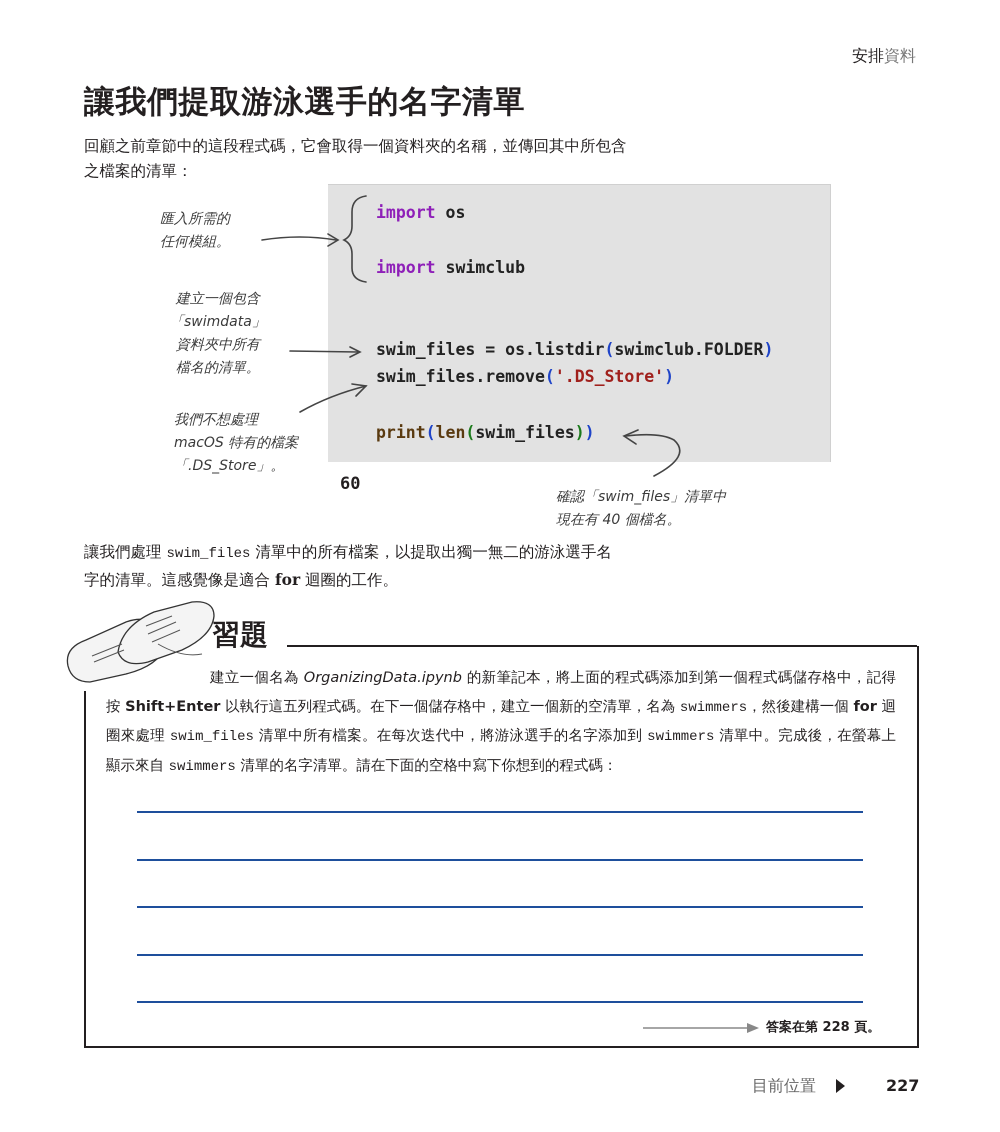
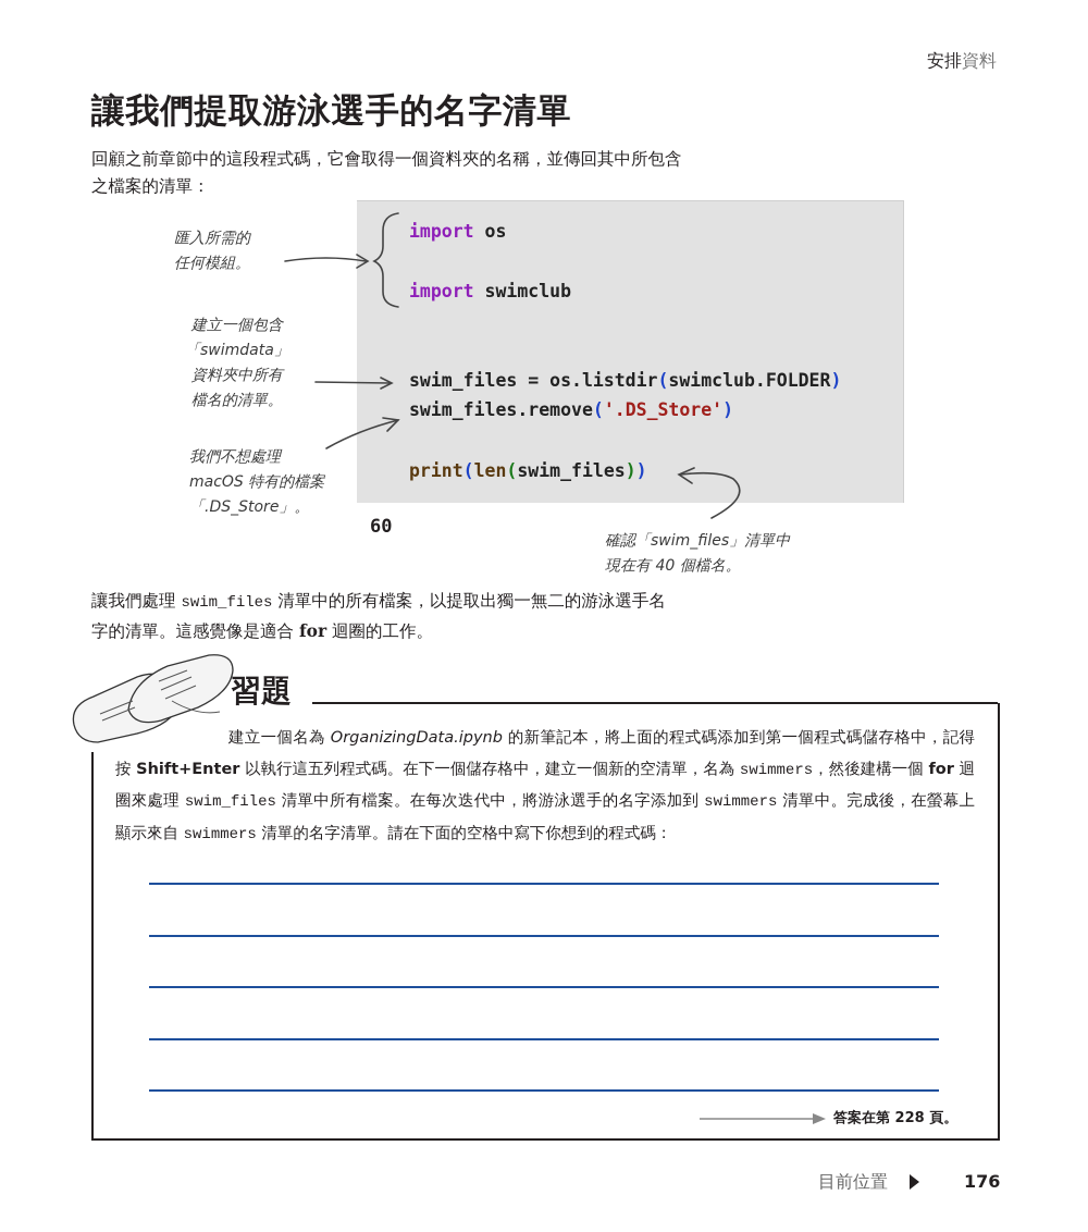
  安排資料
  讓我們提取游泳選手的名字清單
  回顧之前章節中的這段程式碼，它會取得一個資料夾的名稱，並傳回其中所包含
  之檔案的清單：
  import os
  import swimclub
  swim_files = os.listdir(swimclub.FOLDER)
  swim_files.remove('.DS_Store')
  print(len(swim_files))
  60
  匯入所需的
  任何模組。
  建立一個包含
  「swimdata」
  資料夾中所有
  檔名的清單。
  我們不想處理
  macOS 特有的檔案
  「.DS_Store」。
  確認「swim_files」清單中
  現在有 40 個檔名。
  讓我們處理 swim_files 清單中的所有檔案，以提取出獨一無二的游泳選手名
  字的清單。這感覺像是適合 for 迴圈的工作。
  習題
  建立一個名為 OrganizingData.ipynb 的新筆記本，將上面的程式碼添加到第一個程式碼儲存格中，記得按 Shift+Enter 以執行這五列程式碼。在下一個儲存格中，建立一個新的空清單，名為 swimmers，然後建構一個 for 迴圈來處理 swim_files 清單中所有檔案。在每次迭代中，將游泳選手的名字添加到 swimmers 清單中。完成後，在螢幕上顯示來自 swimmers 清單的名字清單。請在下面的空格中寫下你想到的程式碼：
  答案在第 228 頁。
  目前位置
- 227
+ 176
